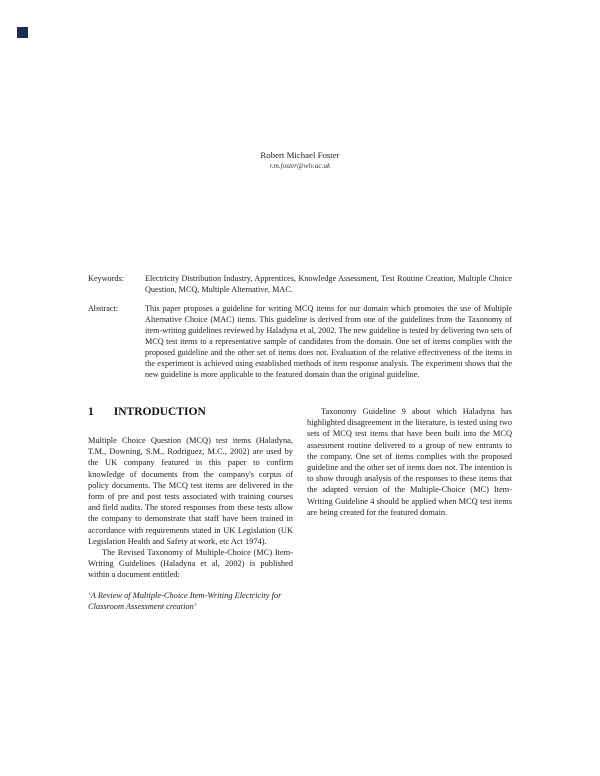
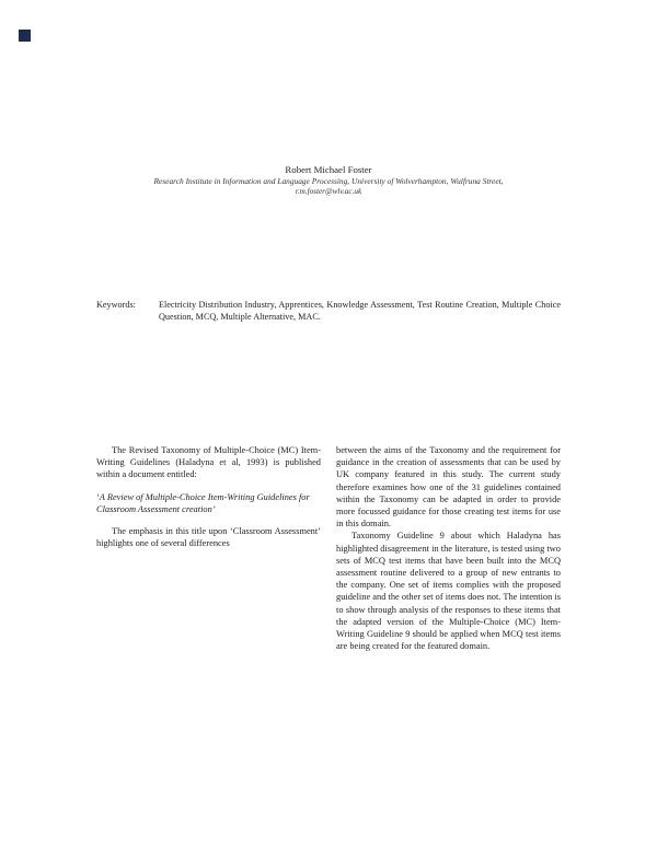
  Robert Michael Foster
+ Research Institute in Information and Language Processing, University of Wolverhampton, Wulfruna Street,
  r.m.foster@wlv.ac.uk
  Keywords:
  Electricity Distribution Industry, Apprentices, Knowledge Assessment, Test Routine Creation, Multiple Choice Question, MCQ, Multiple Alternative, MAC.
- Abstract:
- This paper proposes a guideline for writing MCQ items for our domain which promotes the use of Multiple Alternative Choice (MAC) items. This guideline is derived from one of the guidelines from the Taxonomy of item-writing guidelines reviewed by Haladyna et al, 2002. The new guideline is tested by delivering two sets of MCQ test items to a representative sample of candidates from the domain. One set of items complies with the proposed guideline and the other set of items does not. Evaluation of the relative effectiveness of the items in the experiment is achieved using established methods of item response analysis. The experiment shows that the new guideline is more applicable to the featured domain than the original guideline.
- 1 INTRODUCTION
- Multiple Choice Question (MCQ) test items (Haladyna, T.M., Downing, S.M., Rodriguez, M.C., 2002) are used by the UK company featured in this paper to confirm knowledge of documents from the company's corpus of policy documents. The MCQ test items are delivered in the form of pre and post tests associated with training courses and field audits. The stored responses from these tests allow the company to demonstrate that staff have been trained in accordance with requirements stated in UK Legislation (UK Legislation Health and Safety at work, etc Act 1974).
- The Revised Taxonomy of Multiple-Choice (MC) Item-Writing Guidelines (Haladyna et al, 2002) is published within a document entitled:
+ The Revised Taxonomy of Multiple-Choice (MC) Item-Writing Guidelines (Haladyna et al, 1993) is published within a document entitled:
- ‘A Review of Multiple-Choice Item-Writing Electricity for Classroom Assessment creation’
+ ‘A Review of Multiple-Choice Item-Writing Guidelines for Classroom Assessment creation’
+ The emphasis in this title upon ‘Classroom Assessment’ highlights one of several differences
+ between the aims of the Taxonomy and the requirement for guidance in the creation of assessments that can be used by UK company featured in this study. The current study therefore examines how one of the 31 guidelines contained within the Taxonomy can be adapted in order to provide more focussed guidance for those creating test items for use in this domain.
- Taxonomy Guideline 9 about which Haladyna has highlighted disagreement in the literature, is tested using two sets of MCQ test items that have been built into the MCQ assessment routine delivered to a group of new entrants to the company. One set of items complies with the proposed guideline and the other set of items does not. The intention is to show through analysis of the responses to these items that the adapted version of the Multiple-Choice (MC) Item-Writing Guideline 4 should be applied when MCQ test items are being created for the featured domain.
+ Taxonomy Guideline 9 about which Haladyna has highlighted disagreement in the literature, is tested using two sets of MCQ test items that have been built into the MCQ assessment routine delivered to a group of new entrants to the company. One set of items complies with the proposed guideline and the other set of items does not. The intention is to show through analysis of the responses to these items that the adapted version of the Multiple-Choice (MC) Item-Writing Guideline 9 should be applied when MCQ test items are being created for the featured domain.
